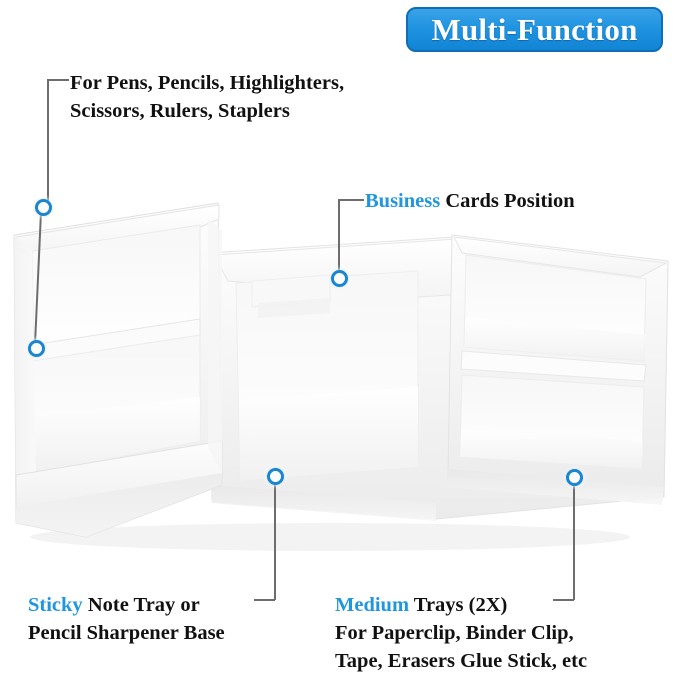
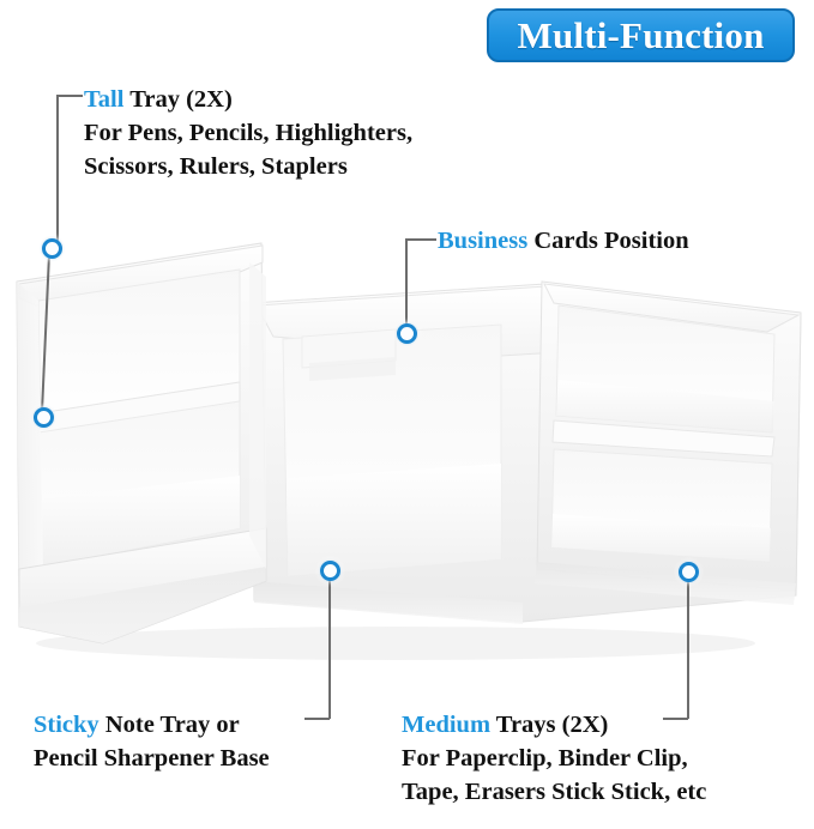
  Multi-Function
+ Tall Tray (2X)
  For Pens, Pencils, Highlighters,
  Scissors, Rulers, Staplers
  Business Cards Position
  Sticky Note Tray or
  Pencil Sharpener Base
  Medium Trays (2X)
  For Paperclip, Binder Clip,
- Tape, Erasers Glue Stick, etc
+ Tape, Erasers Stick Stick, etc
